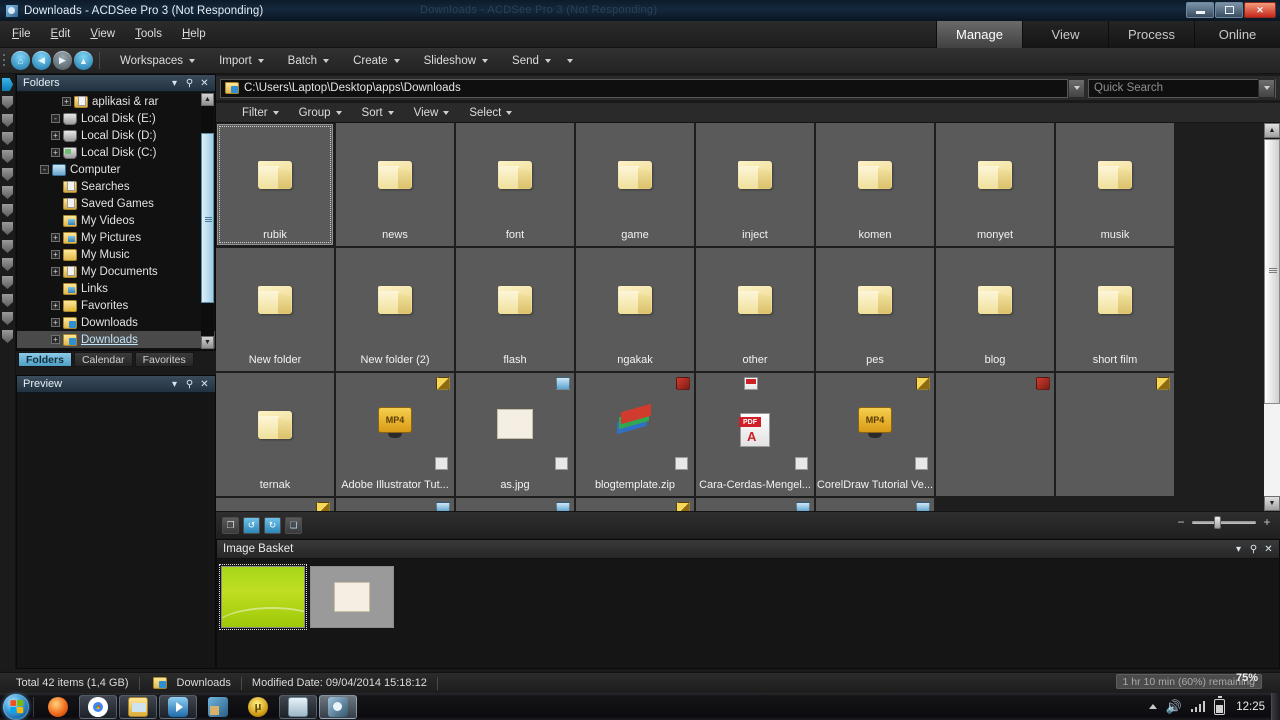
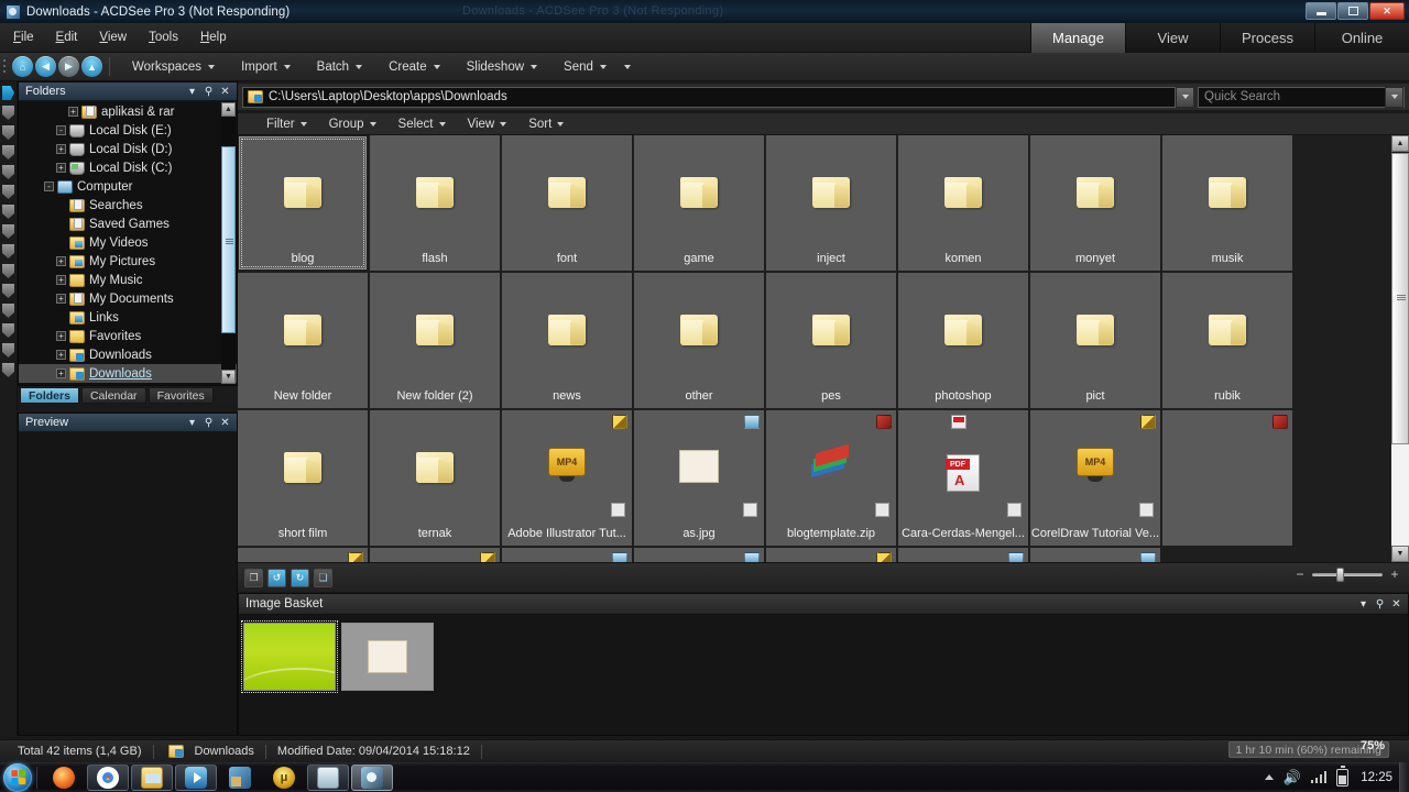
  Downloads - ACDSee Pro 3 (Not Responding)
  Downloads - ACDSee Pro 3 (Not Responding)
  ✕
  File
  Edit
  View
  Tools
  Help
  Manage
  View
  Process
  Online
  ⌂
  ◀
  ▶
  ▲
  Workspaces
  Import
  Batch
  Create
  Slideshow
  Send
  Folders
  ▾
  ⚲
  ✕
  +
  aplikasi & rar
  -
  Local Disk (E:)
  +
  Local Disk (D:)
  +
  Local Disk (C:)
  -
  Computer
  Searches
  Saved Games
  My Videos
  +
  My Pictures
  +
  My Music
  +
  My Documents
  Links
  +
  Favorites
  +
  Downloads
  +
  Downloads
  Folders
  Calendar
  Favorites
  Preview
  ▾
  ⚲
  ✕
  C:\Users\Laptop\Desktop\apps\Downloads
  Quick Search
  Filter
  Group
- Sort
+ Select
  View
- Select
+ Sort
- rubik
+ blog
- news
+ flash
  font
  game
  inject
  komen
  monyet
  musik
  New folder
  New folder (2)
- flash
+ news
- ngakak
  other
  pes
+ photoshop
+ pict
- blog
+ rubik
  short film
  ternak
  MP4
  Adobe Illustrator Tut...
  as.jpg
  blogtemplate.zip
  A
  Cara-Cerdas-Mengel...
  MP4
  CorelDraw Tutorial Ve...
  ❐
  ↺
  ↻
  ❏
  −
  +
  Image Basket
  ▾
  ⚲
  ✕
  Total 42 items (1,4 GB)
  Downloads
  Modified Date: 09/04/2014 15:18:12
  1 hr 10 min (60%) remaining
  75%
  μ
  🔊
  12:25
